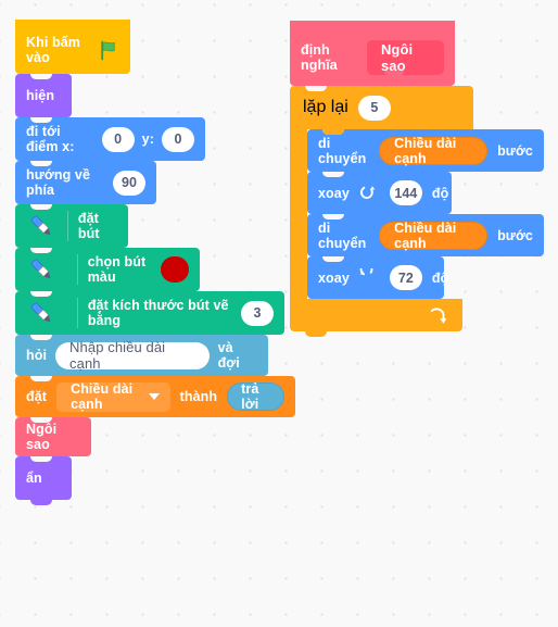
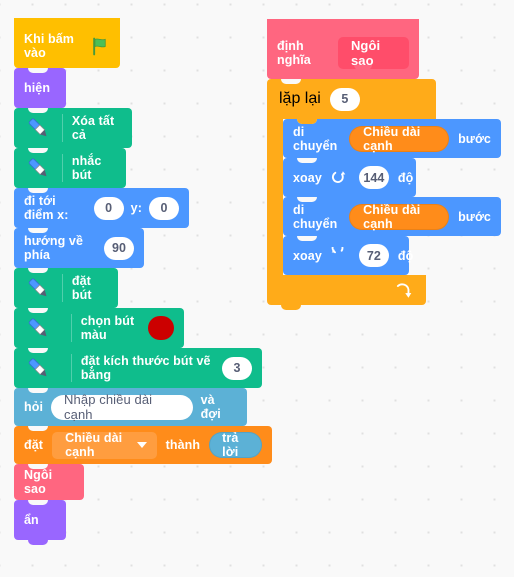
  Khi bấm vào
  hiện
+ Xóa tất cả
+ nhắc bút
  đi tới điểm x:
  0
  y:
  0
  hướng về phía
  90
  đặt bút
  chọn bút màu
  đặt kích thước bút vẽ bằng
  3
  hỏi
  Nhập chiều dài cạnh
  và đợi
  đặt
  Chiều dài cạnh
  thành
  trả lời
  Ngôi sao
  ẩn
  định nghĩa
  Ngôi sao
  lặp lại
  5
  di chuyển
  Chiều dài cạnh
  bước
  xoay
  144
  độ
  di chuyển
  Chiều dài cạnh
  bước
  xoay
  72
  độ
